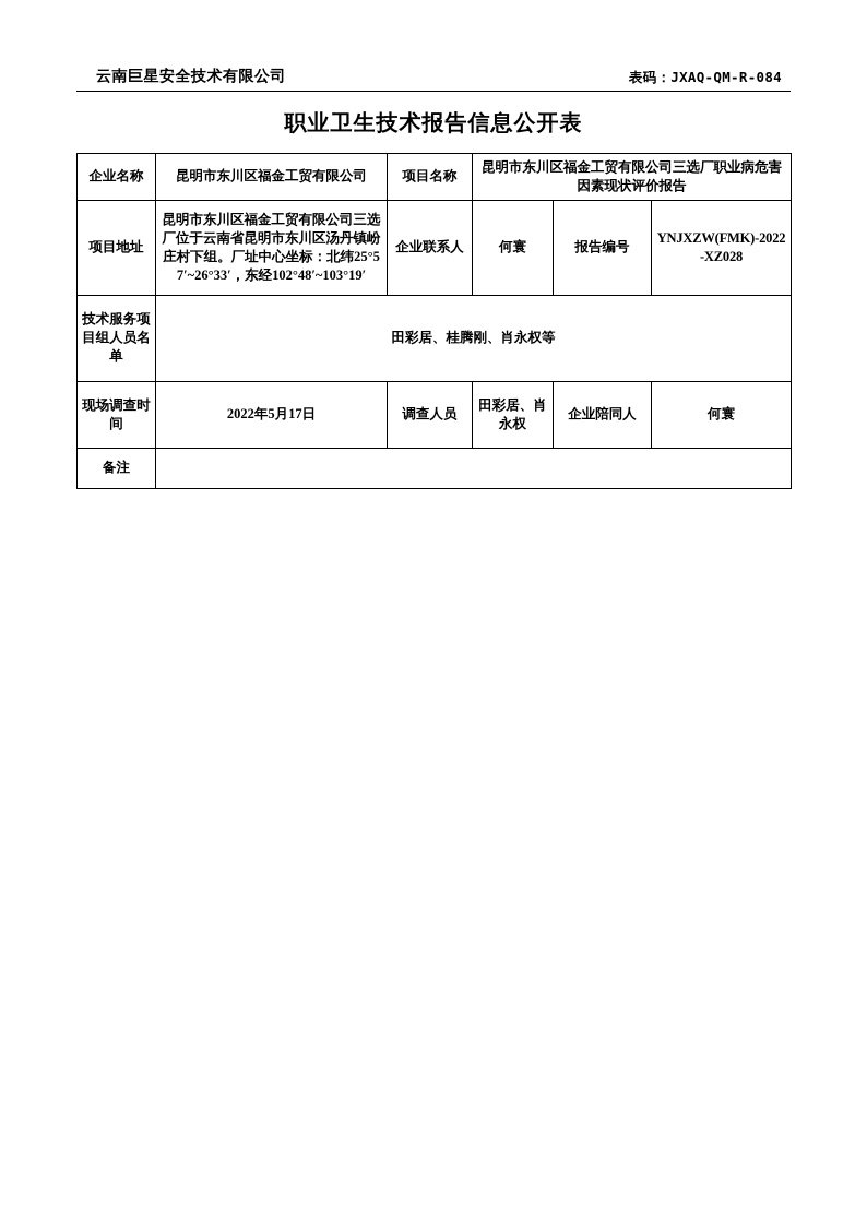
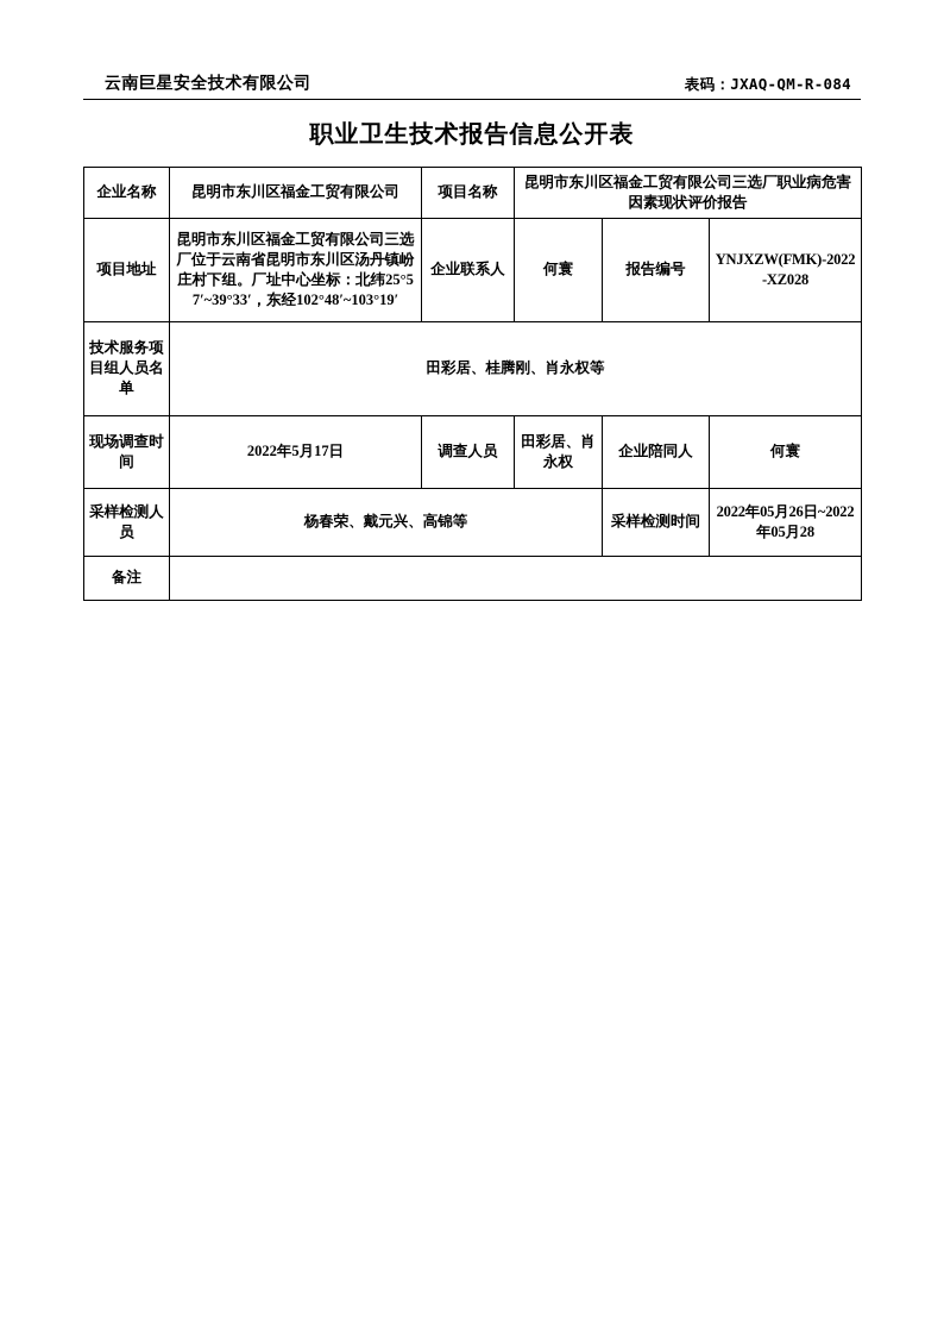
  云南巨星安全技术有限公司
  表码：JXAQ-QM-R-084
  职业卫生技术报告信息公开表
  企业名称	昆明市东川区福金工贸有限公司	项目名称	昆明市东川区福金工贸有限公司三选厂职业病危害因素现状评价报告
- 项目地址	昆明市东川区福金工贸有限公司三选厂位于云南省昆明市东川区汤丹镇岎庄村下组。厂址中心坐标：北纬25°57′~26°33′，东经102°48′~103°19′	企业联系人	何寰	报告编号	YNJXZW(FMK)-2022-XZ028
+ 项目地址	昆明市东川区福金工贸有限公司三选厂位于云南省昆明市东川区汤丹镇岎庄村下组。厂址中心坐标：北纬25°57′~39°33′，东经102°48′~103°19′	企业联系人	何寰	报告编号	YNJXZW(FMK)-2022-XZ028
  技术服务项目组人员名单	田彩居、桂腾刚、肖永权等
  现场调查时间	2022年5月17日	调查人员	田彩居、肖永权	企业陪同人	何寰
+ 采样检测人员	杨春荣、戴元兴、高锦等	采样检测时间	2022年05月26日~2022年05月28
  备注
